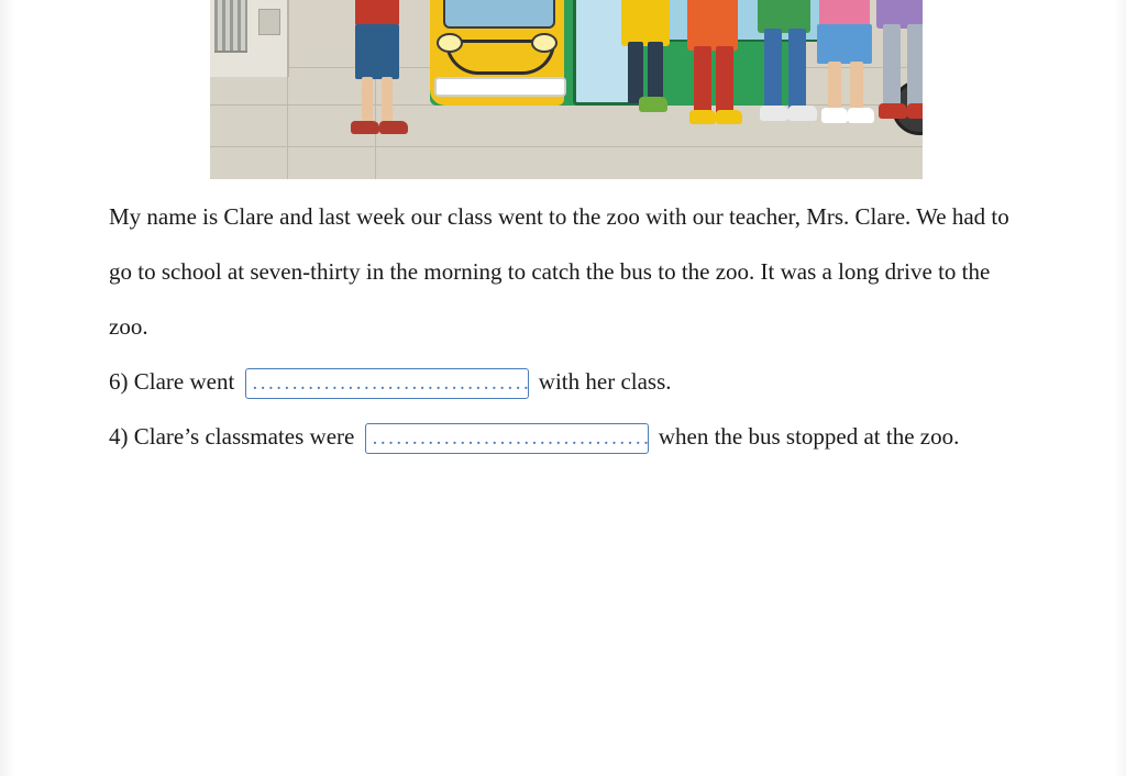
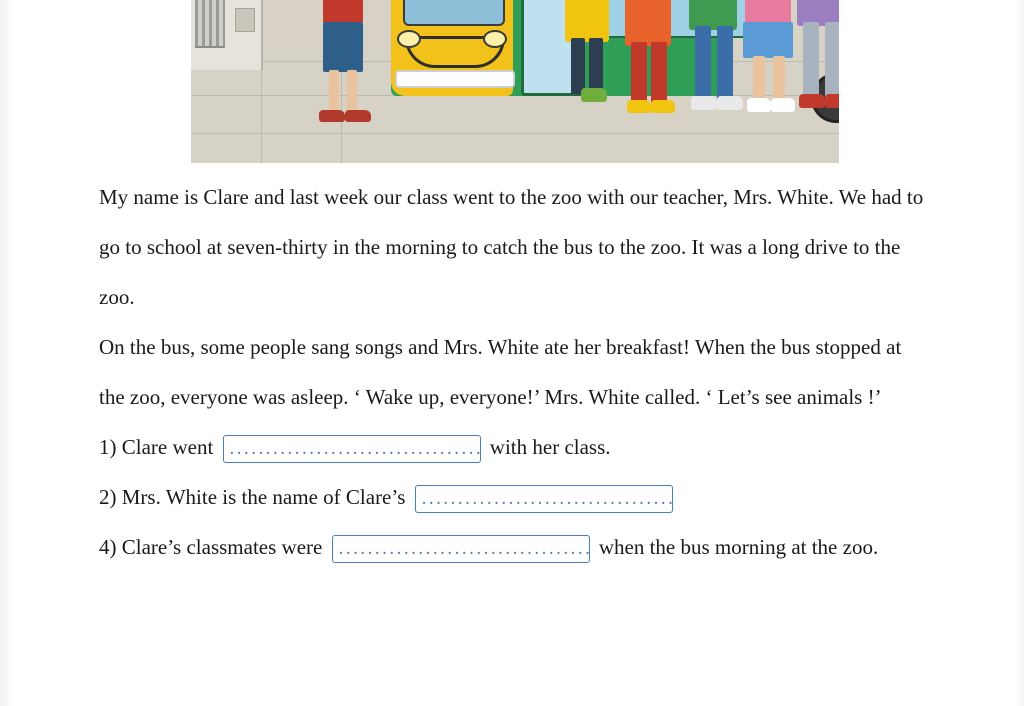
- My name is Clare and last week our class went to the zoo with our teacher, Mrs. Clare. We had to go to school at seven-thirty in the morning to catch the bus to the zoo. It was a long drive to the zoo.
+ My name is Clare and last week our class went to the zoo with our teacher, Mrs. White. We had to go to school at seven-thirty in the morning to catch the bus to the zoo. It was a long drive to the zoo.
+ On the bus, some people sang songs and Mrs. White ate her breakfast! When the bus stopped at the zoo, everyone was asleep. ‘ Wake up, everyone!’ Mrs. White called. ‘ Let’s see animals !’
- 6) Clare went ................................... with her class.
+ 1) Clare went ................................... with her class.
+ 2) Mrs. White is the name of Clare’s ...................................
- 4) Clare’s classmates were ................................... when the bus stopped at the zoo.
+ 4) Clare’s classmates were ................................... when the bus morning at the zoo.
